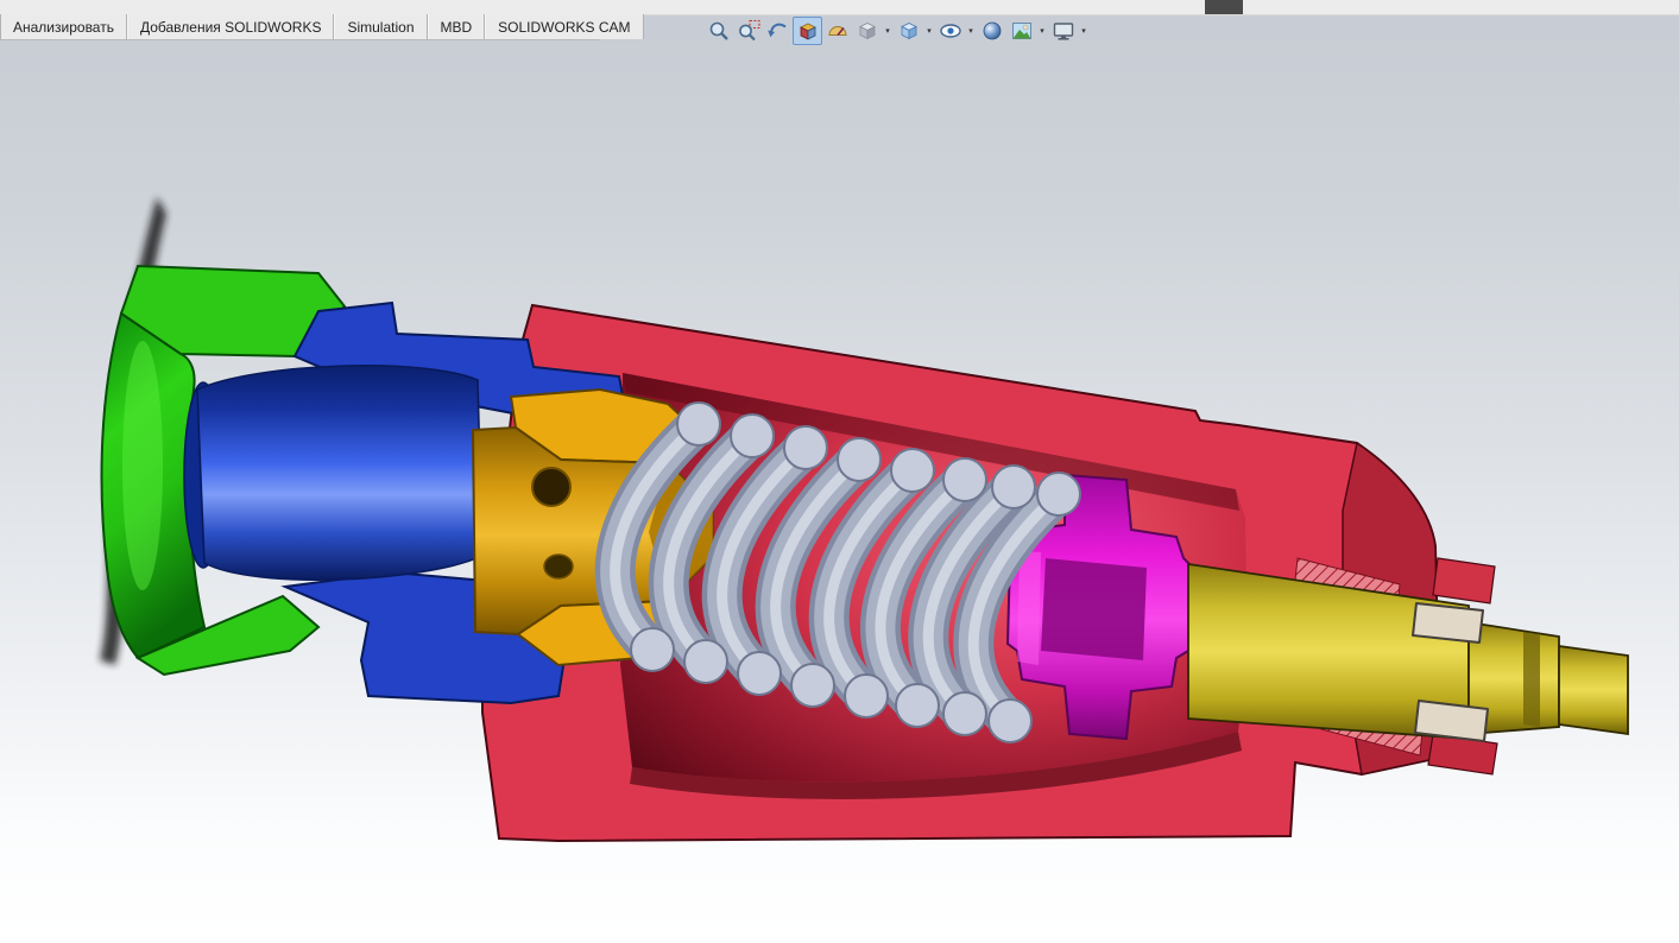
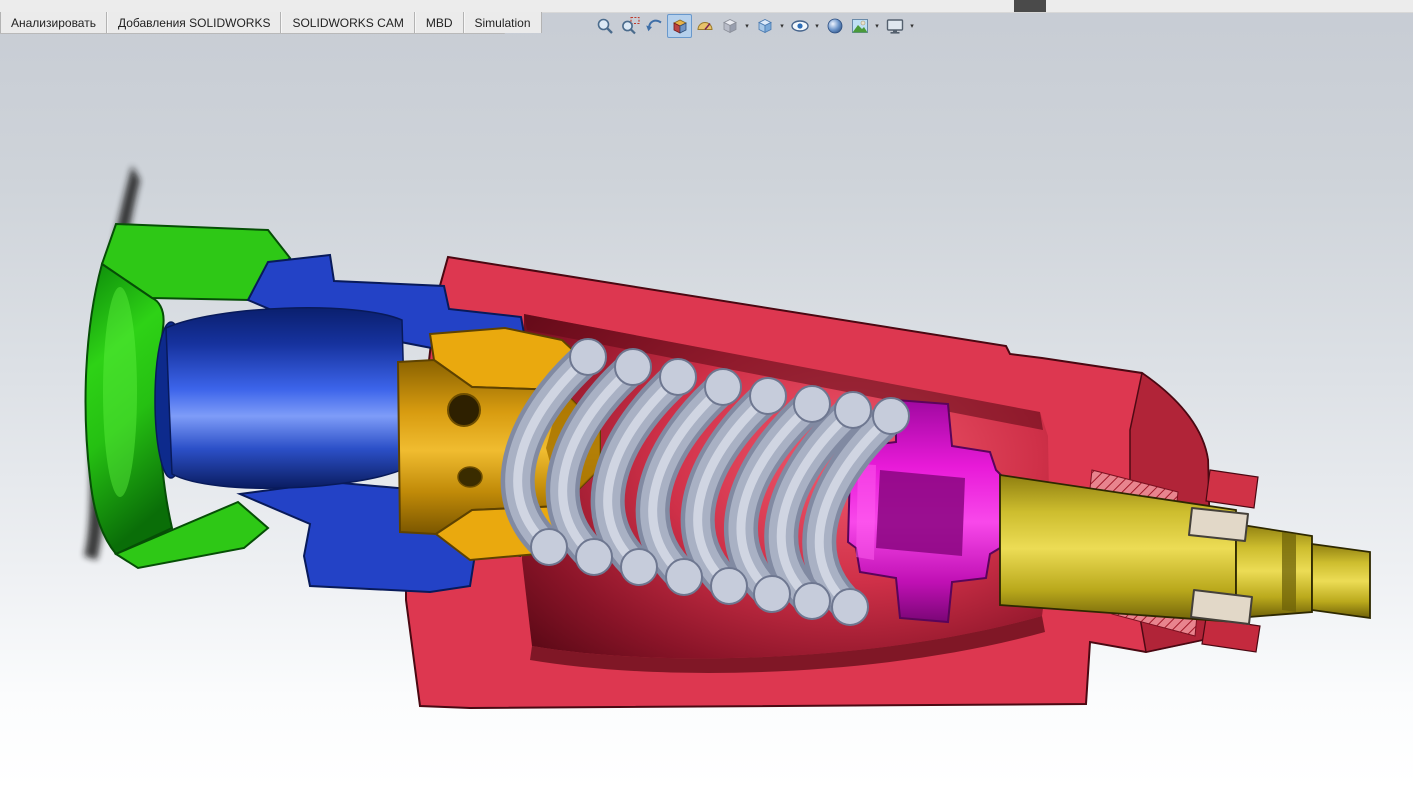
  Анализировать
  Добавления SOLIDWORKS
- Simulation
+ SOLIDWORKS CAM
  MBD
- SOLIDWORKS CAM
+ Simulation
